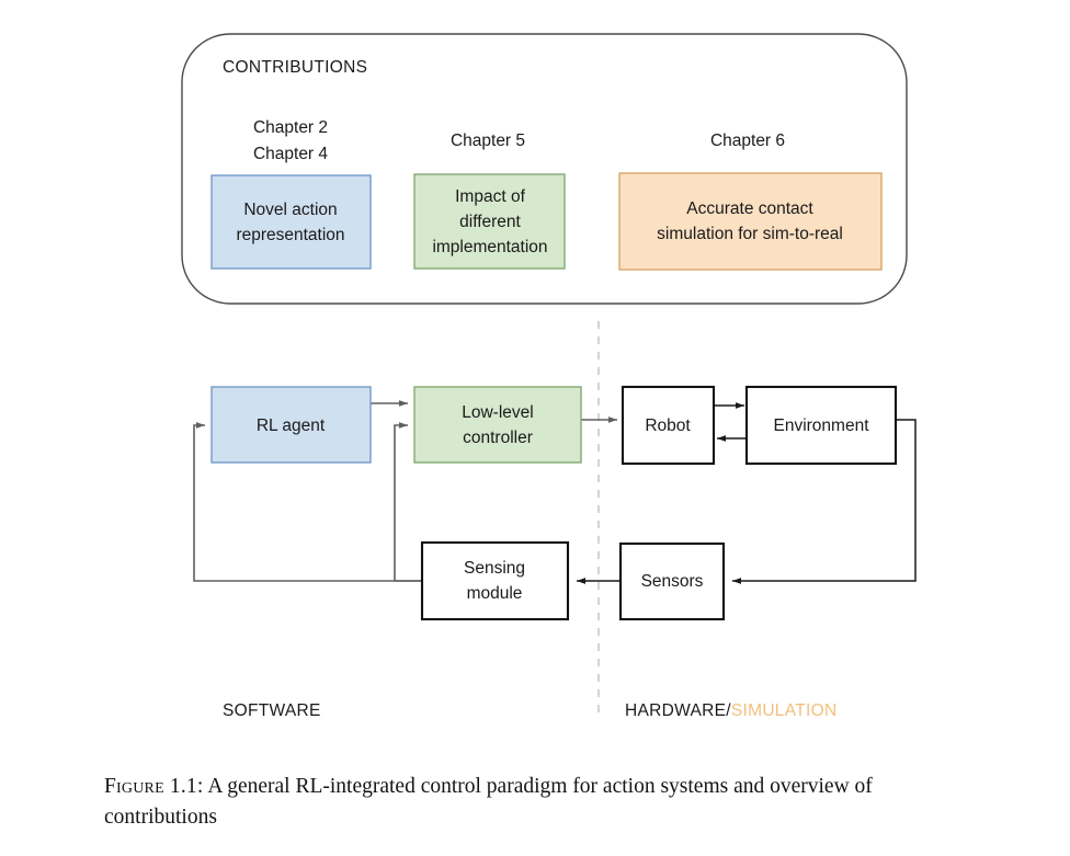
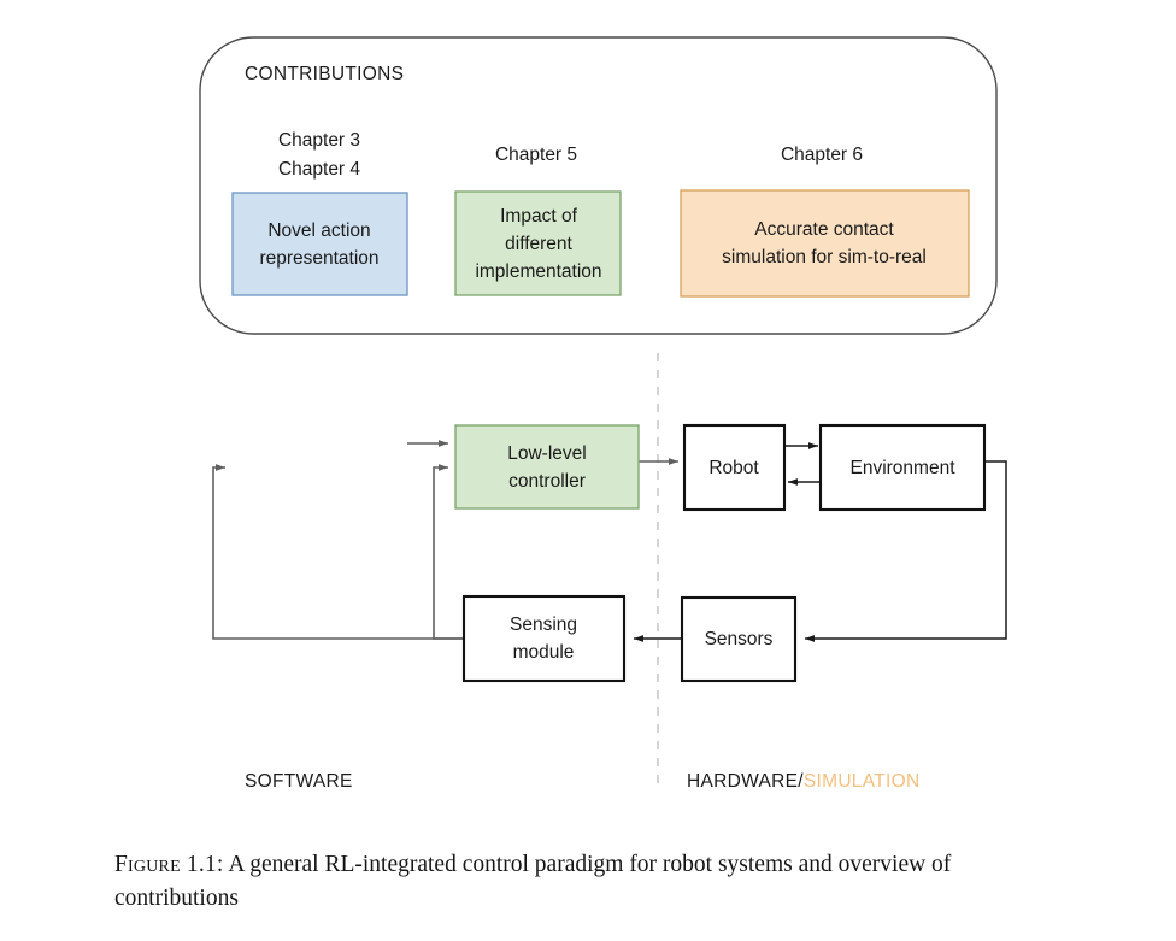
  CONTRIBUTIONS
- Chapter 2
+ Chapter 3
  Chapter 4
  Novel action
  representation
  Chapter 5
  Impact of
  different
  implementation
  Chapter 6
  Accurate contact
  simulation for sim-to-real
- RL agent
  Low-level
  controller
  Robot
  Environment
  Sensing
  module
  Sensors
  SOFTWARE
  HARDWARE/SIMULATION
- Figure 1.1: A general RL-integrated control paradigm for action systems and overview of contributions
+ Figure 1.1: A general RL-integrated control paradigm for robot systems and overview of contributions
